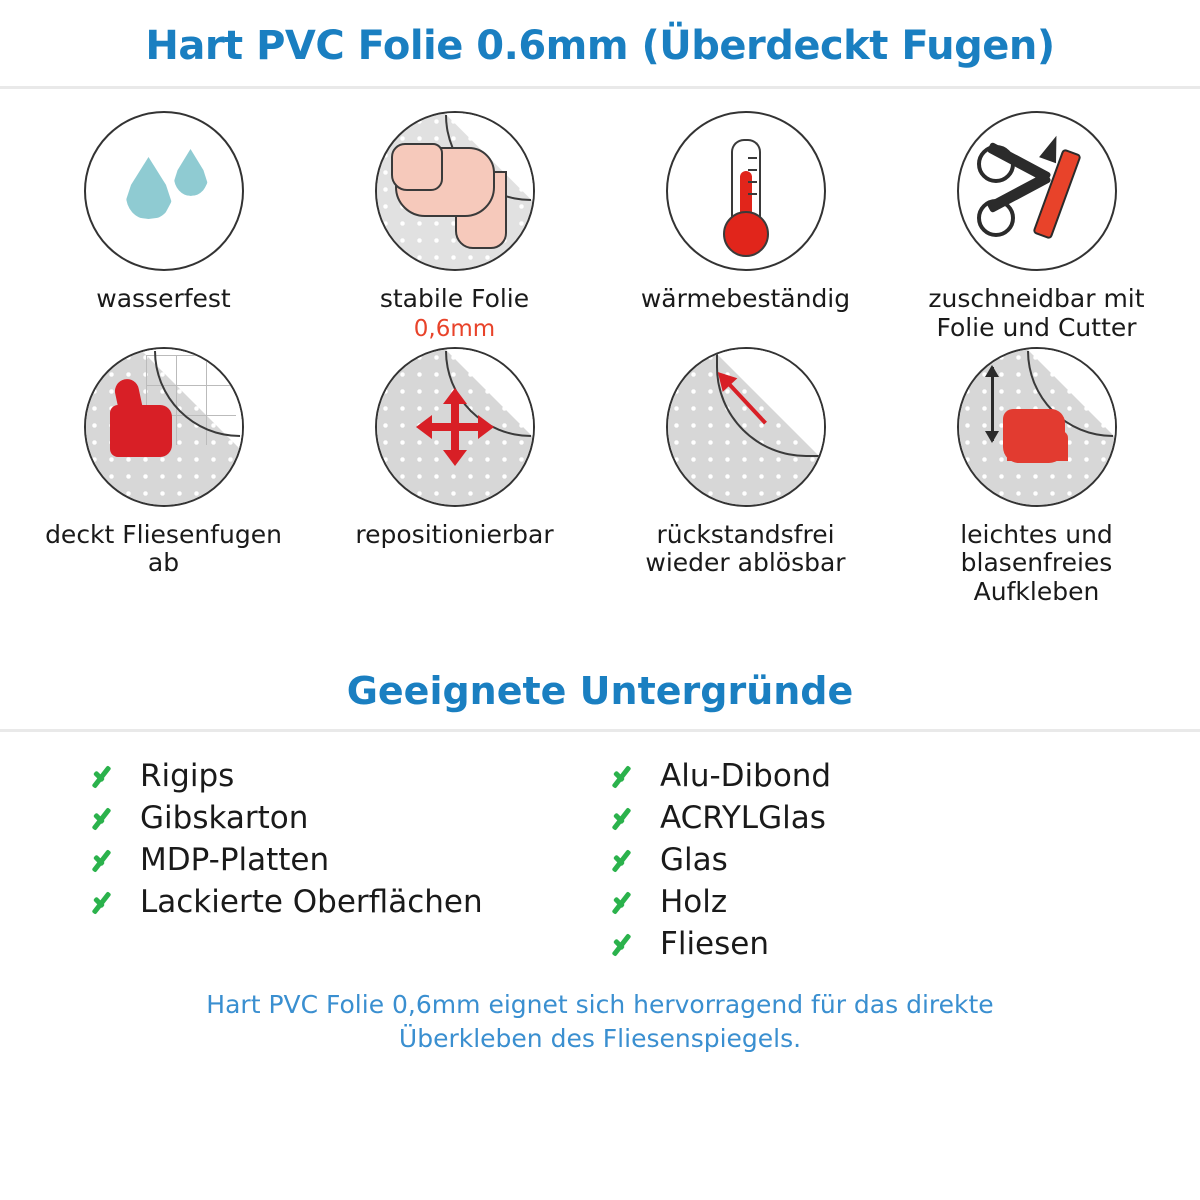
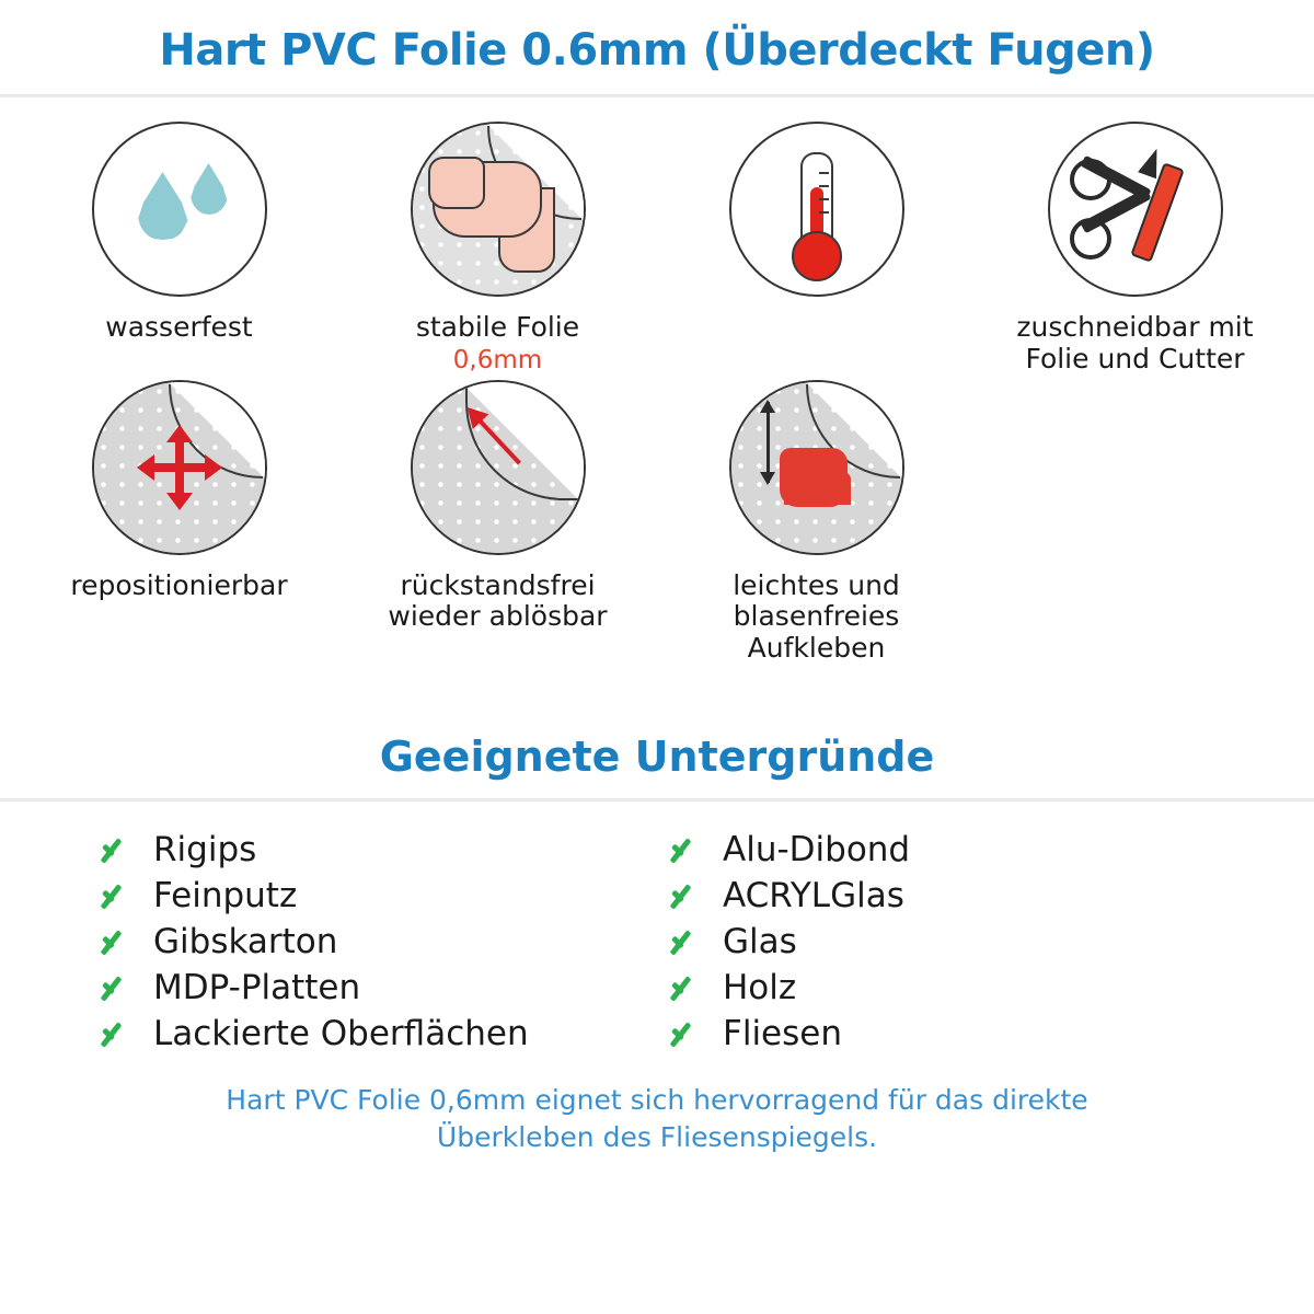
  Hart PVC Folie 0.6mm (Überdeckt Fugen)
  wasserfest
  stabile Folie
  0,6mm
- wärmebeständig
  zuschneidbar mit Folie und Cutter
- deckt Fliesenfugen ab
  repositionierbar
  rückstandsfrei wieder ablösbar
  leichtes und blasenfreies Aufkleben
  Geeignete Untergründe
  Rigips
+ Feinputz
  Gibskarton
  MDP-Platten
  Lackierte Oberflächen
  Alu-Dibond
  ACRYLGlas
  Glas
  Holz
  Fliesen
  Hart PVC Folie 0,6mm eignet sich hervorragend für das direkte
  Überkleben des Fliesenspiegels.
